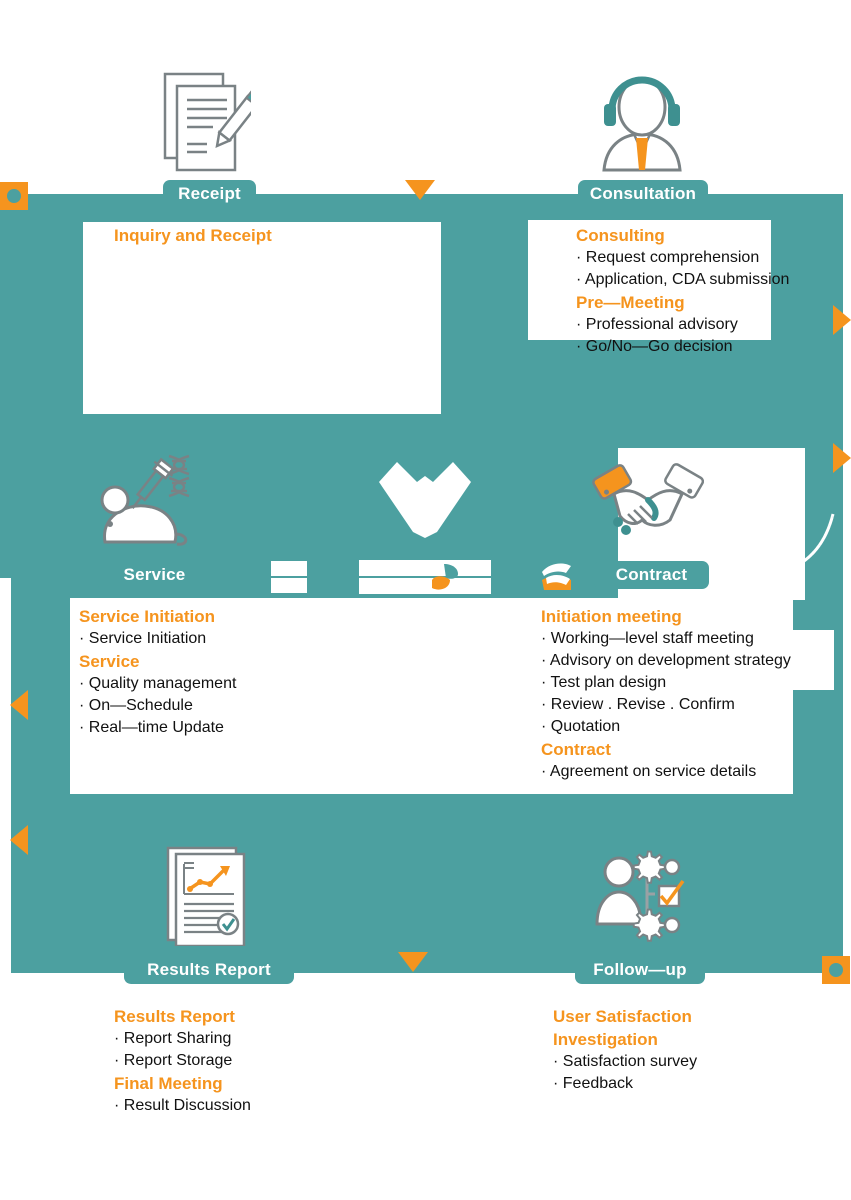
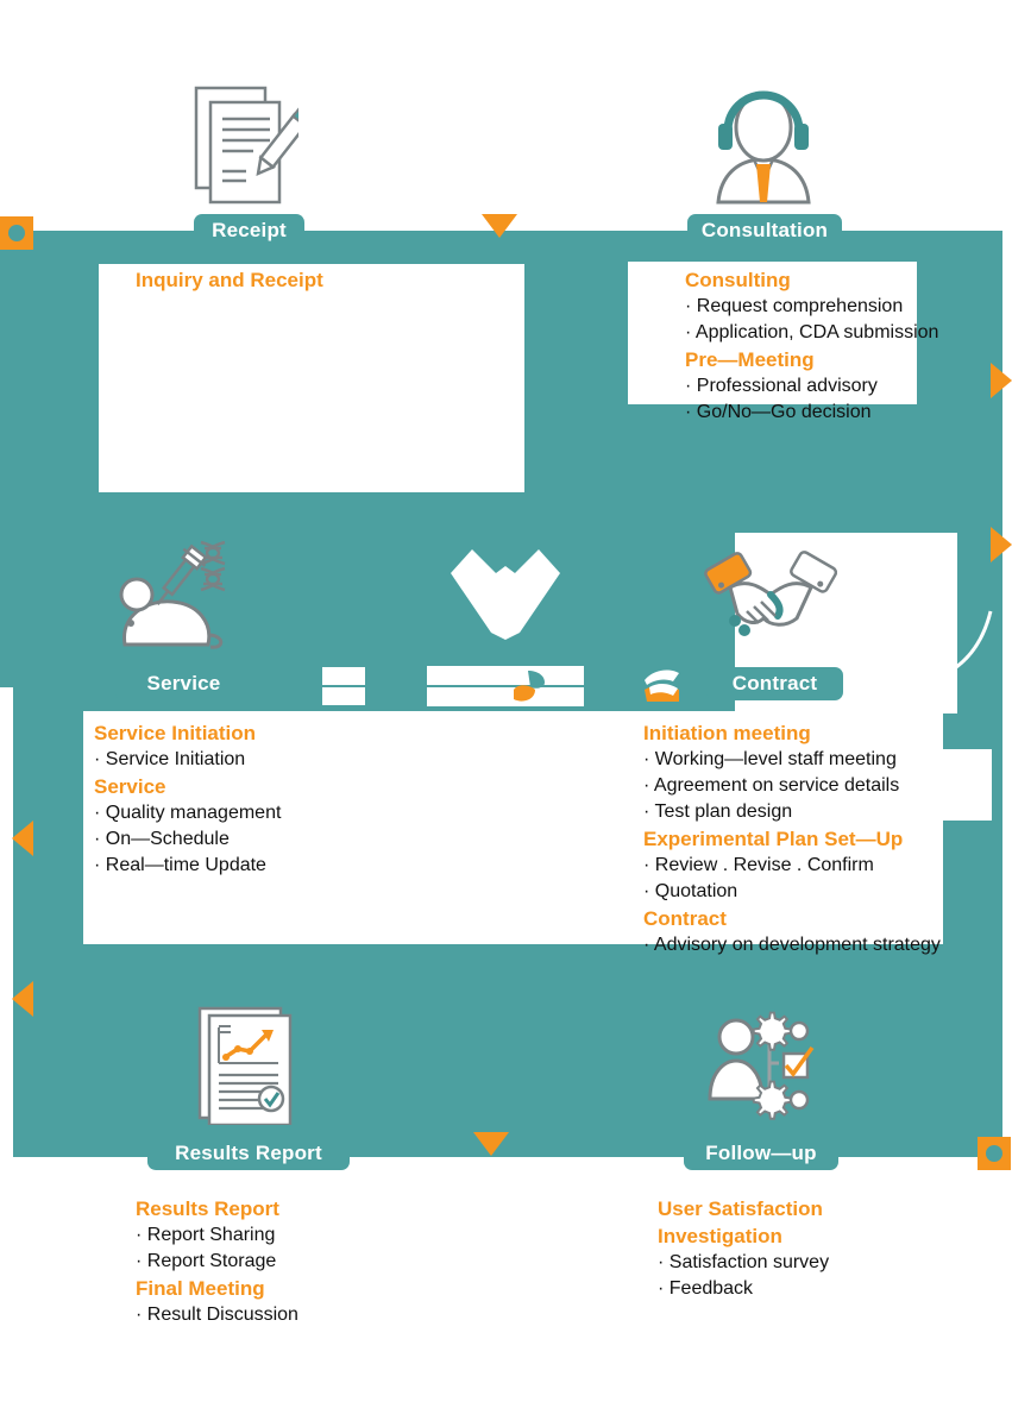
  Receipt
  Consultation
  Service
  Contract
  Results Report
  Follow—up
  Inquiry and Receipt
  Consulting
  Request comprehension
  Application, CDA submission
  Pre—Meeting
  Professional advisory
  Go/No—Go decision
  Service Initiation
  Service Initiation
  Service
  Quality management
  On—Schedule
  Real—time Update
  Initiation meeting
  Working—level staff meeting
- Advisory on development strategy
+ Agreement on service details
  Test plan design
+ Experimental Plan Set—Up
  Review . Revise . Confirm
  Quotation
  Contract
- Agreement on service details
+ Advisory on development strategy
  Results Report
  Report Sharing
  Report Storage
  Final Meeting
  Result Discussion
  User Satisfaction
  Investigation
  Satisfaction survey
  Feedback
